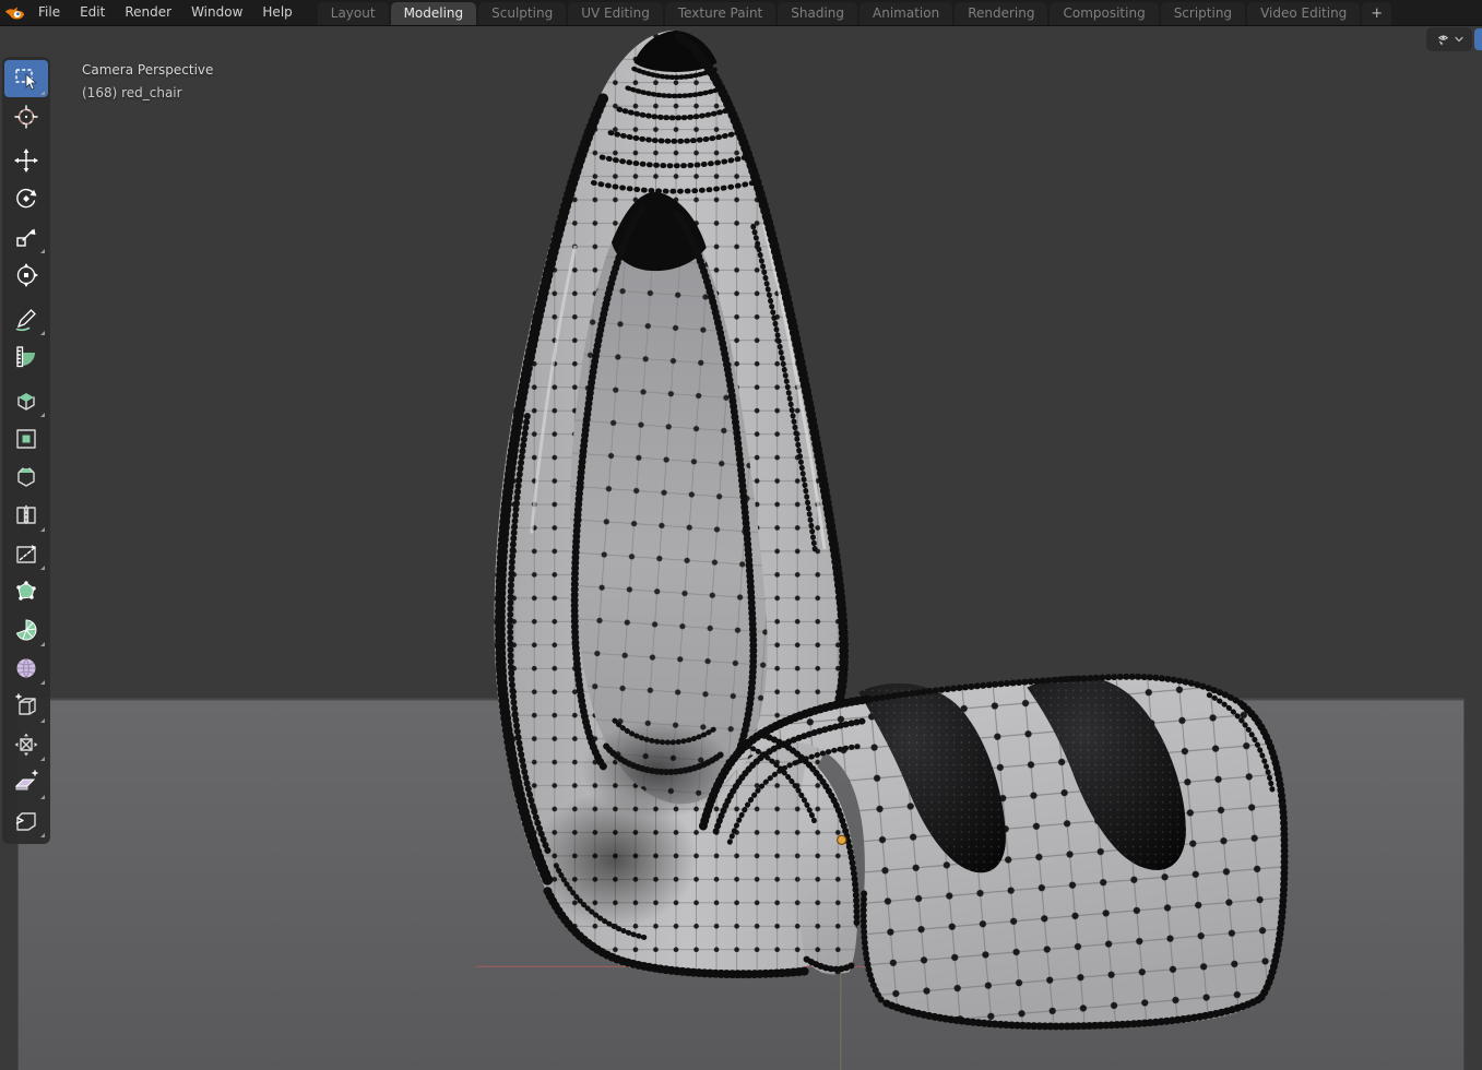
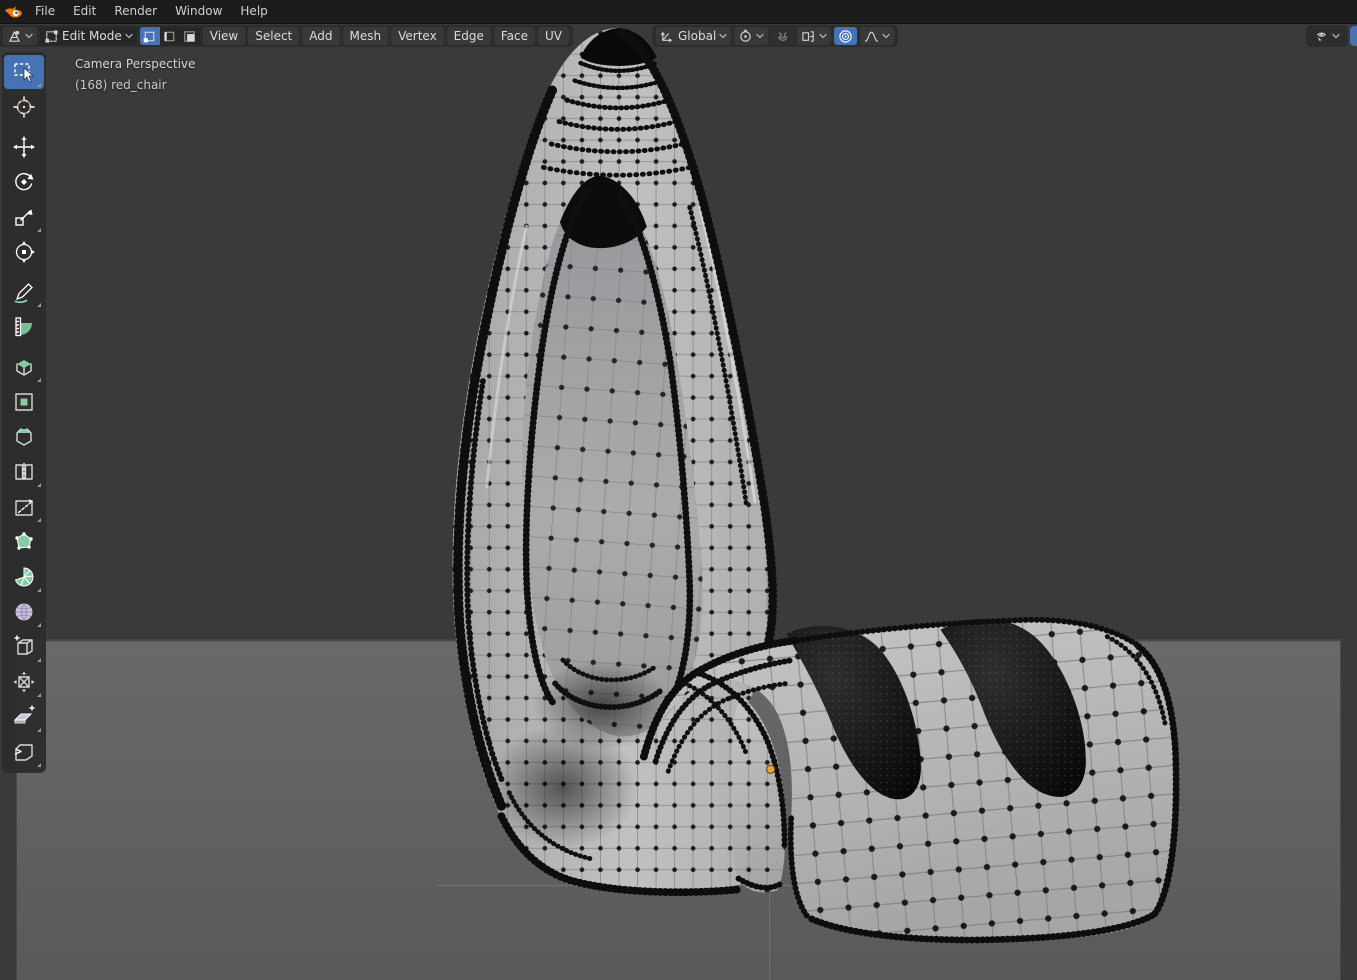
  File
  Edit
  Render
  Window
  Help
- Layout
- Modeling
- Sculpting
- UV Editing
- Texture Paint
- Shading
- Animation
- Rendering
- Compositing
- Scripting
- Video Editing
- +
  Camera Perspective
  (168) red_chair
+ Edit Mode
+ View
+ Select
+ Add
+ Mesh
+ Vertex
+ Edge
+ Face
+ UV
+ Global
